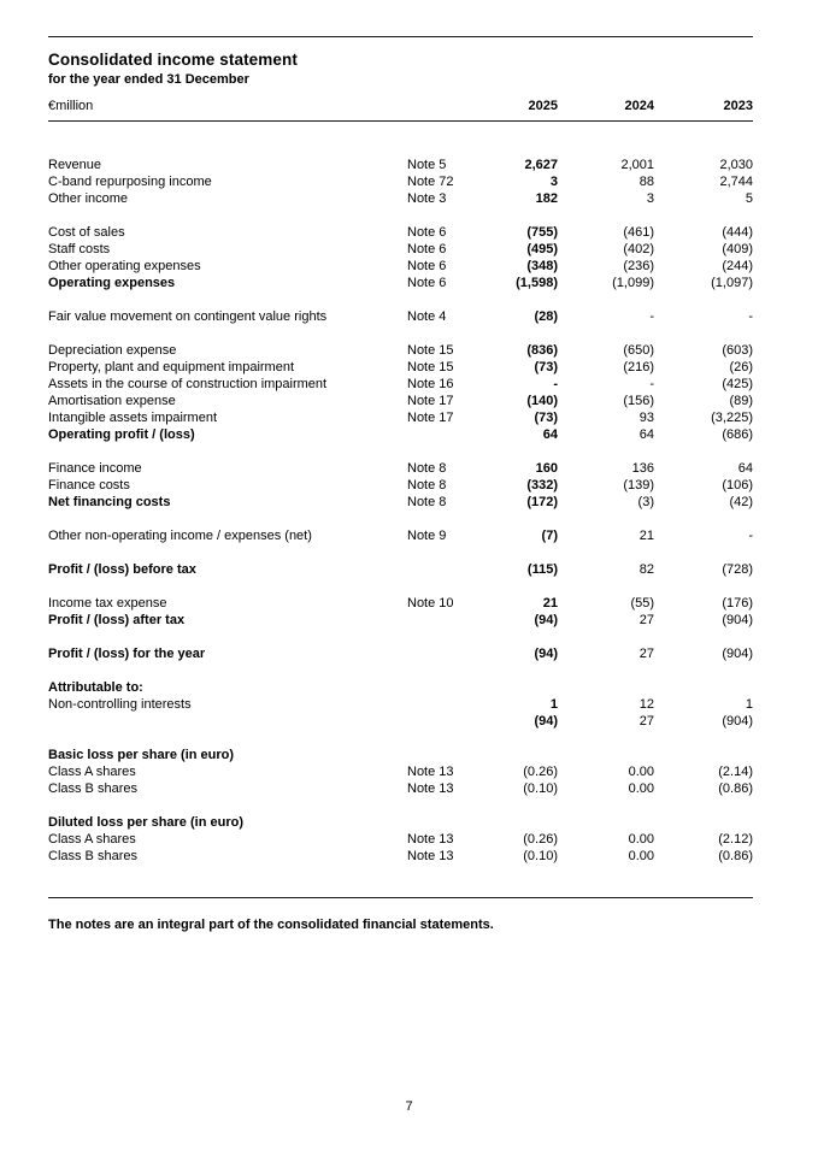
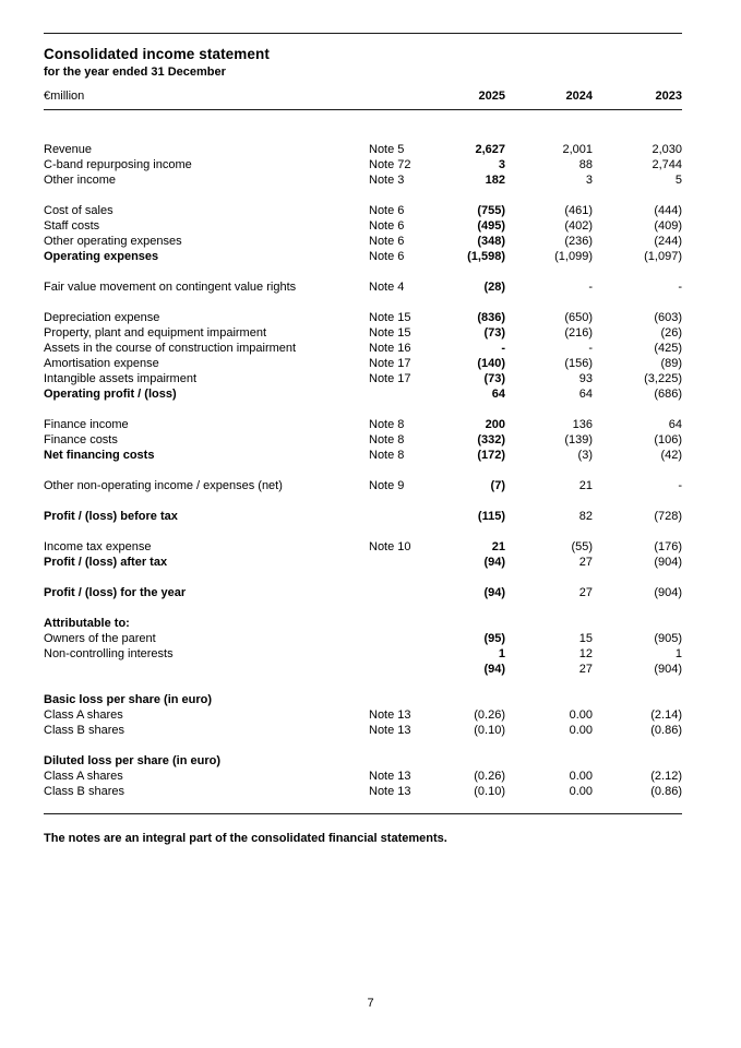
  Consolidated income statement
  for the year ended 31 December
  €million
  2025
  2024
  2023
  Revenue
  Note 5
  2,627
  2,001
  2,030
  C-band repurposing income
  Note 72
  3
  88
  2,744
  Other income
  Note 3
  182
  3
  5
  Cost of sales
  Note 6
  (755)
  (461)
  (444)
  Staff costs
  Note 6
  (495)
  (402)
  (409)
  Other operating expenses
  Note 6
  (348)
  (236)
  (244)
  Operating expenses
  Note 6
  (1,598)
  (1,099)
  (1,097)
  Fair value movement on contingent value rights
  Note 4
  (28)
  -
  -
  Depreciation expense
  Note 15
  (836)
  (650)
  (603)
  Property, plant and equipment impairment
  Note 15
  (73)
  (216)
  (26)
  Assets in the course of construction impairment
  Note 16
  -
  -
  (425)
  Amortisation expense
  Note 17
  (140)
  (156)
  (89)
  Intangible assets impairment
  Note 17
  (73)
  93
  (3,225)
  Operating profit / (loss)
  64
  64
  (686)
  Finance income
  Note 8
- 160
+ 200
  136
  64
  Finance costs
  Note 8
  (332)
  (139)
  (106)
  Net financing costs
  Note 8
  (172)
  (3)
  (42)
  Other non-operating income / expenses (net)
  Note 9
  (7)
  21
  -
  Profit / (loss) before tax
  (115)
  82
  (728)
  Income tax expense
  Note 10
  21
  (55)
  (176)
  Profit / (loss) after tax
  (94)
  27
  (904)
  Profit / (loss) for the year
  (94)
  27
  (904)
  Attributable to:
+ Owners of the parent
+ (95)
+ 15
+ (905)
  Non-controlling interests
  1
  12
  1
  (94)
  27
  (904)
  Basic loss per share (in euro)
  Class A shares
  Note 13
  (0.26)
  0.00
  (2.14)
  Class B shares
  Note 13
  (0.10)
  0.00
  (0.86)
  Diluted loss per share (in euro)
  Class A shares
  Note 13
  (0.26)
  0.00
  (2.12)
  Class B shares
  Note 13
  (0.10)
  0.00
  (0.86)
  The notes are an integral part of the consolidated financial statements.
  7
